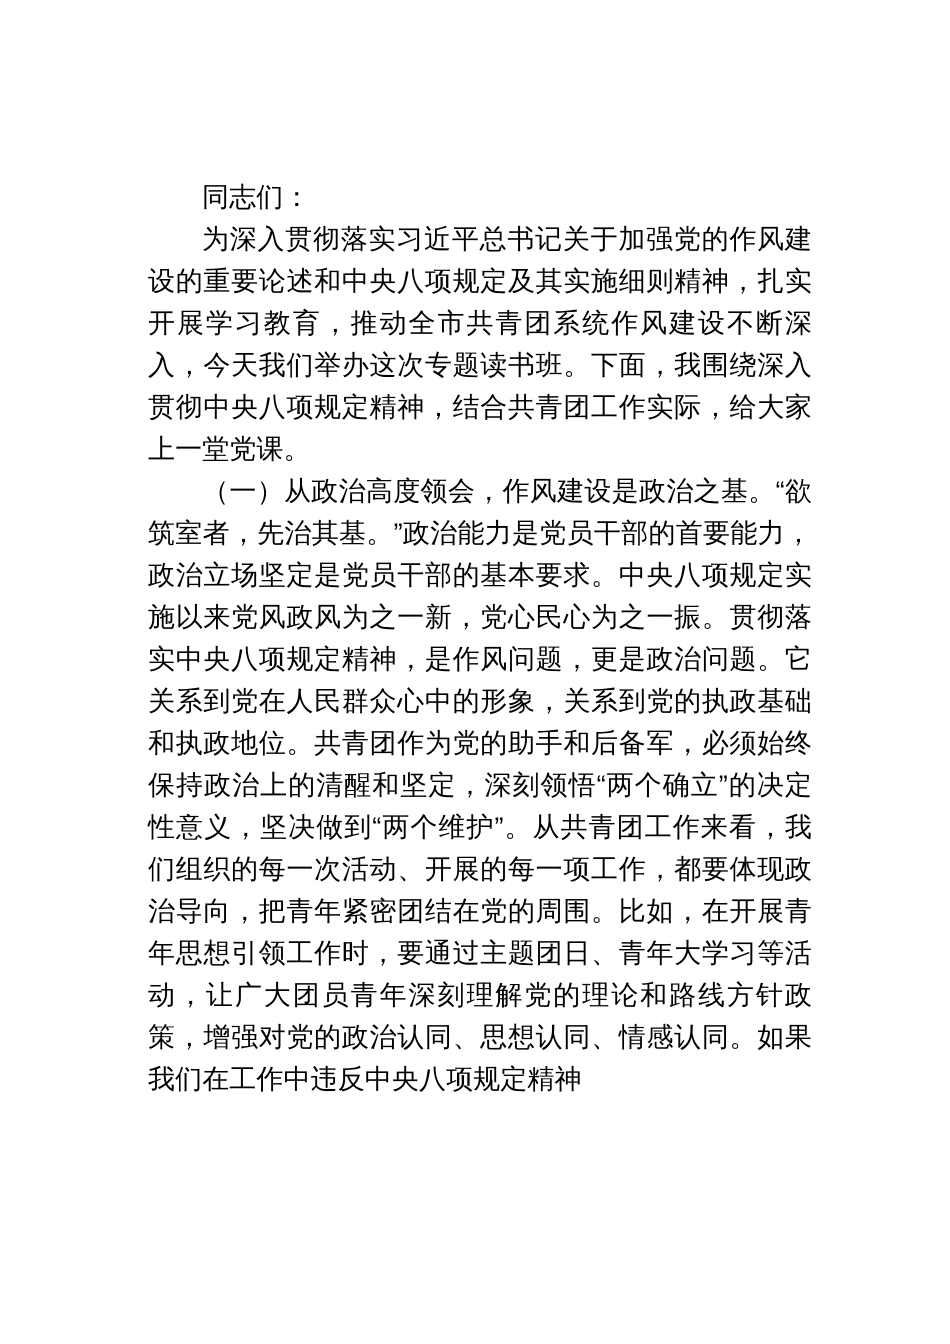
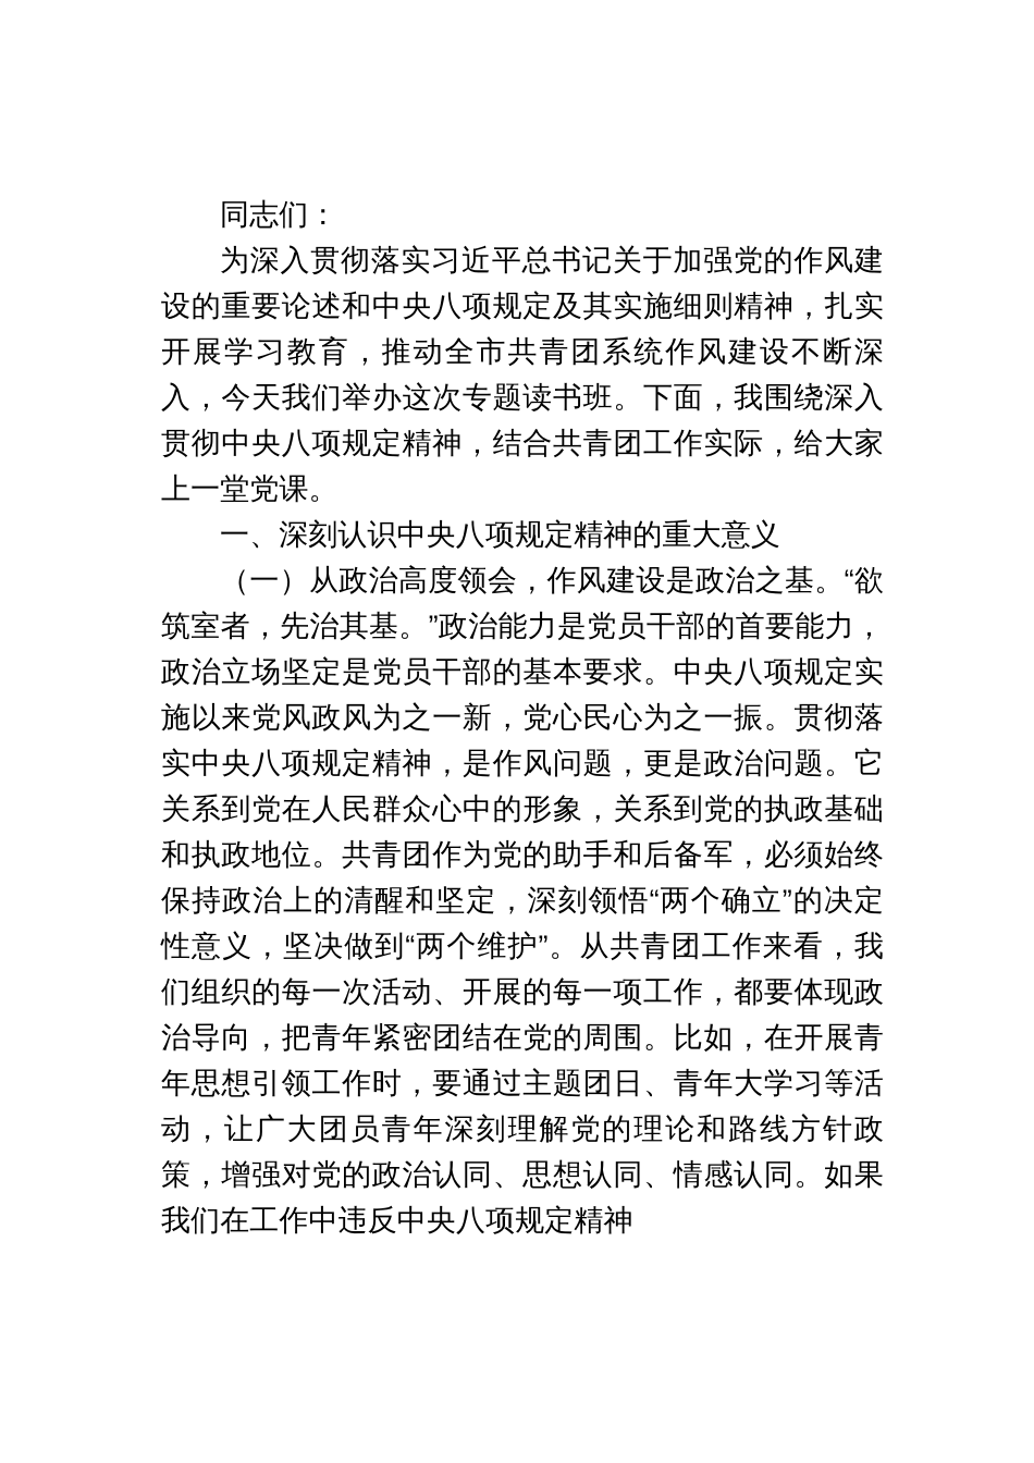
  同志们：
  为深入贯彻落实习近平总书记关于加强党的作风建设的重要论述和中央八项规定及其实施细则精神，扎实开展学习教育，推动全市共青团系统作风建设不断深入，今天我们举办这次专题读书班。下面，我围绕深入贯彻中央八项规定精神，结合共青团工作实际，给大家上一堂党课。
+ 一、深刻认识中央八项规定精神的重大意义
  （一）从政治高度领会，作风建设是政治之基。“欲筑室者，先治其基。”政治能力是党员干部的首要能力，政治立场坚定是党员干部的基本要求。中央八项规定实施以来党风政风为之一新，党心民心为之一振。贯彻落实中央八项规定精神，是作风问题，更是政治问题。它关系到党在人民群众心中的形象，关系到党的执政基础和执政地位。共青团作为党的助手和后备军，必须始终保持政治上的清醒和坚定，深刻领悟“两个确立”的决定性意义，坚决做到“两个维护”。从共青团工作来看，我们组织的每一次活动、开展的每一项工作，都要体现政治导向，把青年紧密团结在党的周围。比如，在开展青年思想引领工作时，要通过主题团日、青年大学习等活动，让广大团员青年深刻理解党的理论和路线方针政策，增强对党的政治认同、思想认同、情感认同。如果我们在工作中违反中央八项规定精神
